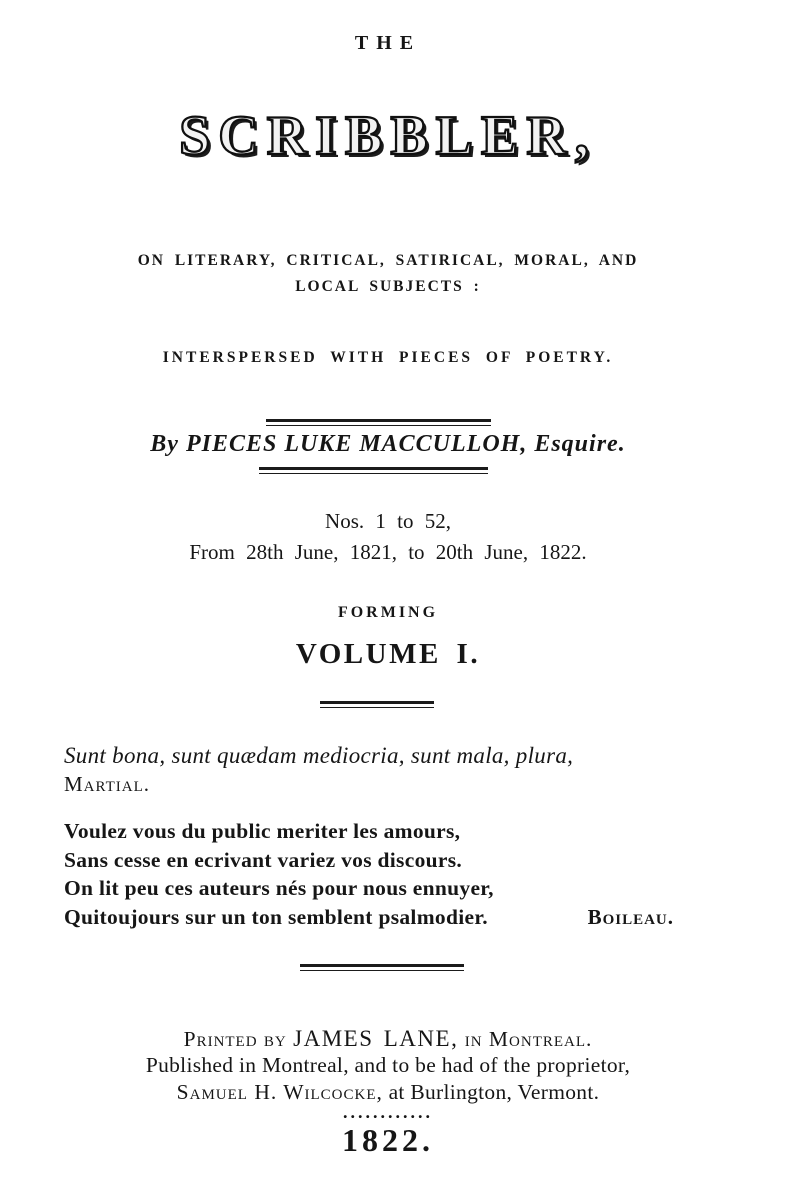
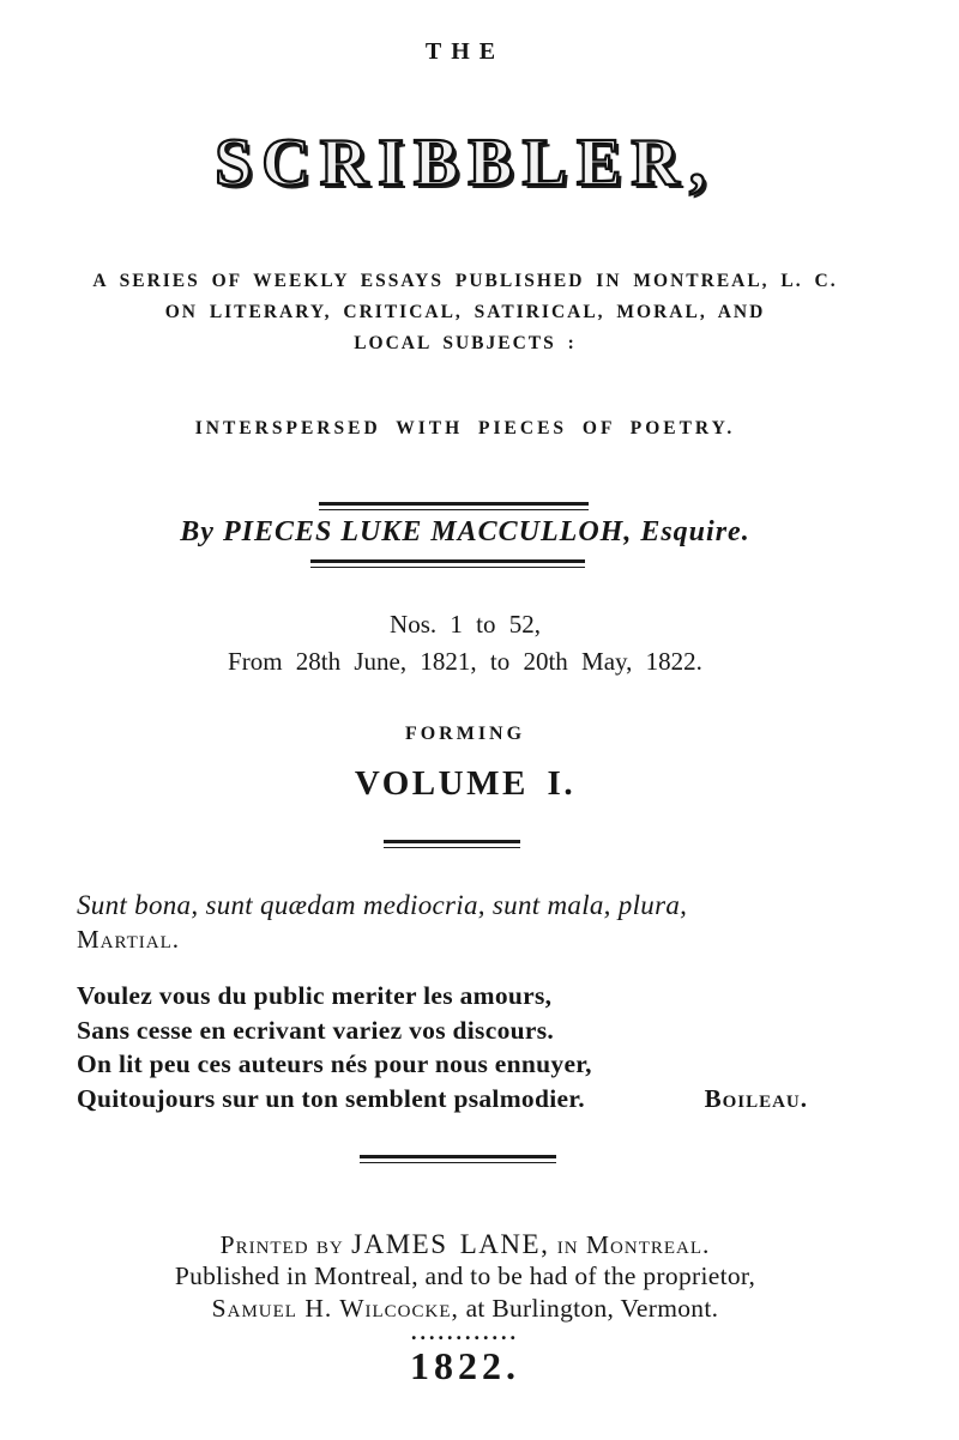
  THE
  SCRIBBLER,
+ A SERIES OF WEEKLY ESSAYS PUBLISHED IN MONTREAL, L. C.
  ON LITERARY, CRITICAL, SATIRICAL, MORAL, AND
  LOCAL SUBJECTS :
  INTERSPERSED WITH PIECES OF POETRY.
  By PIECES LUKE MACCULLOH, Esquire.
  Nos. 1 to 52,
- From 28th June, 1821, to 20th June, 1822.
+ From 28th June, 1821, to 20th May, 1822.
  FORMING
  VOLUME I.
  Sunt bona, sunt quædam mediocria, sunt mala, plura,
  Martial.
  Voulez vous du public meriter les amours,
  Sans cesse en ecrivant variez vos discours.
  On lit peu ces auteurs nés pour nous ennuyer,
  Quitoujours sur un ton semblent psalmodier.
  Boileau.
  Printed by JAMES LANE, in Montreal.
  Published in Montreal, and to be had of the proprietor,
  Samuel H. Wilcocke, at Burlington, Vermont.
  ............
  1822.
